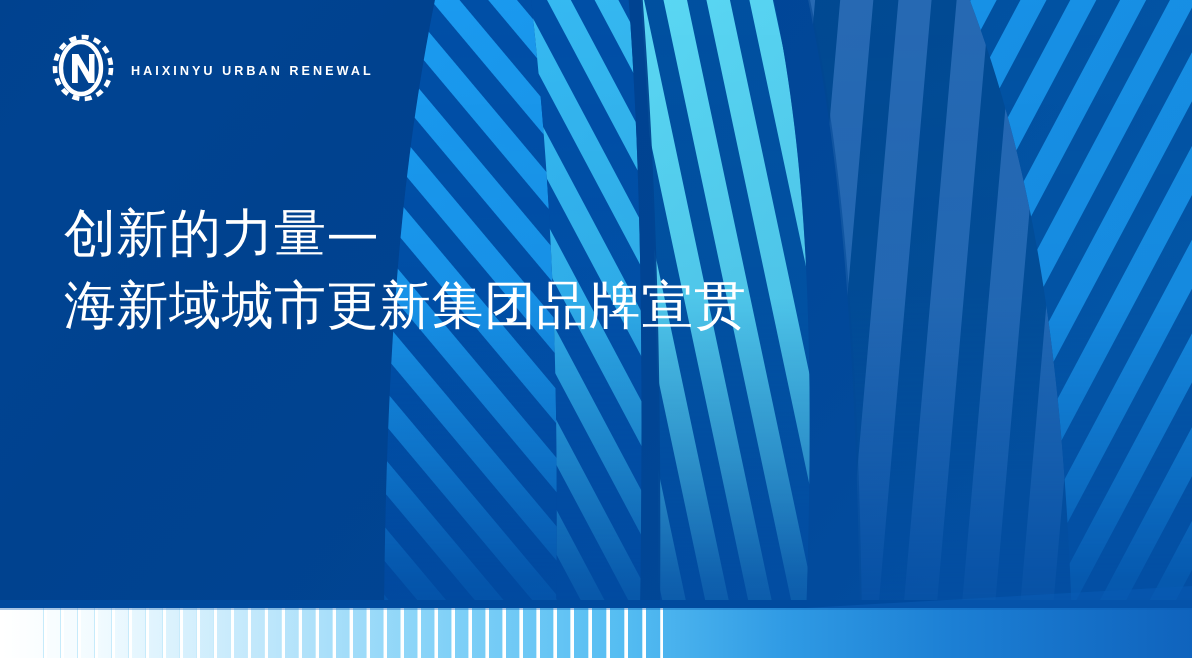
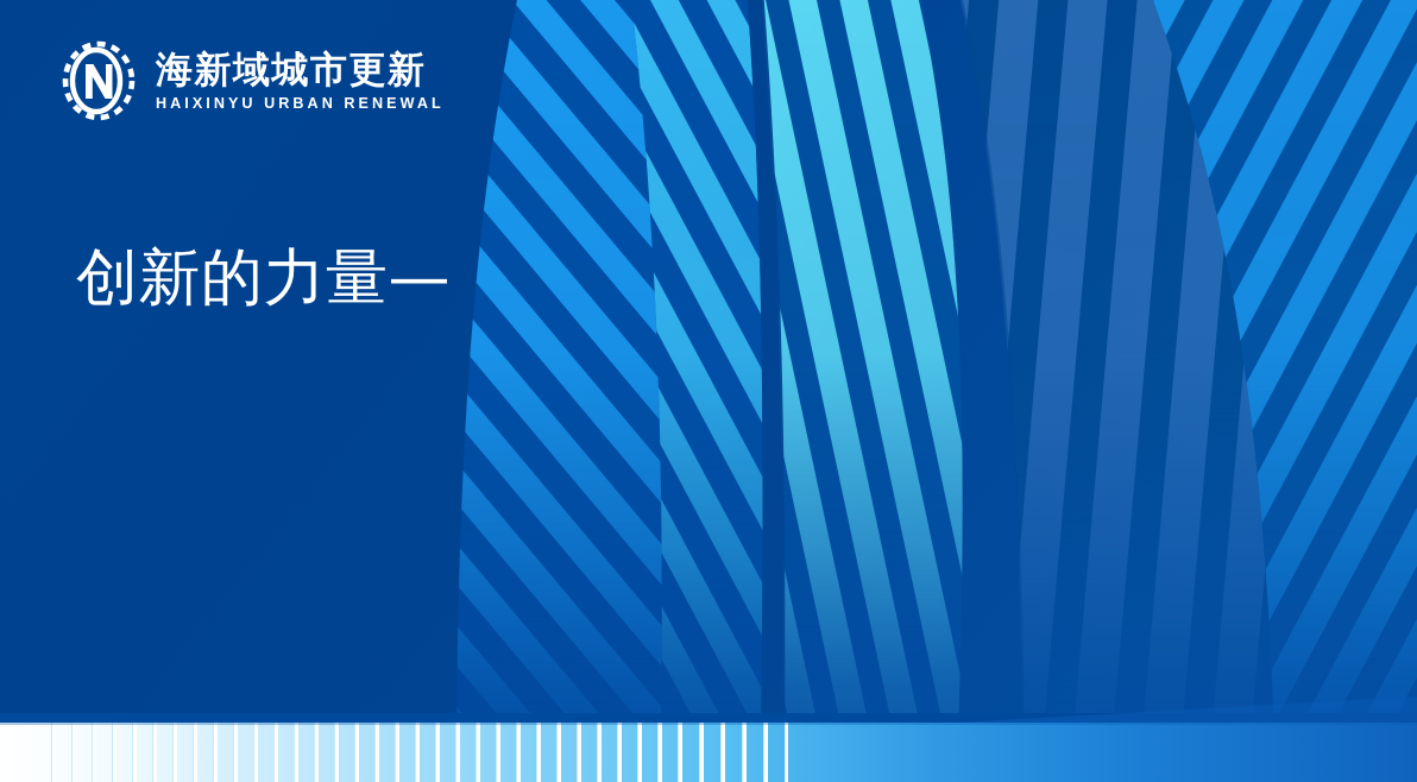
+ 海新域城市更新
  HAIXINYU URBAN RENEWAL
  创新的力量—
- 海新域城市更新集团品牌宣贯
